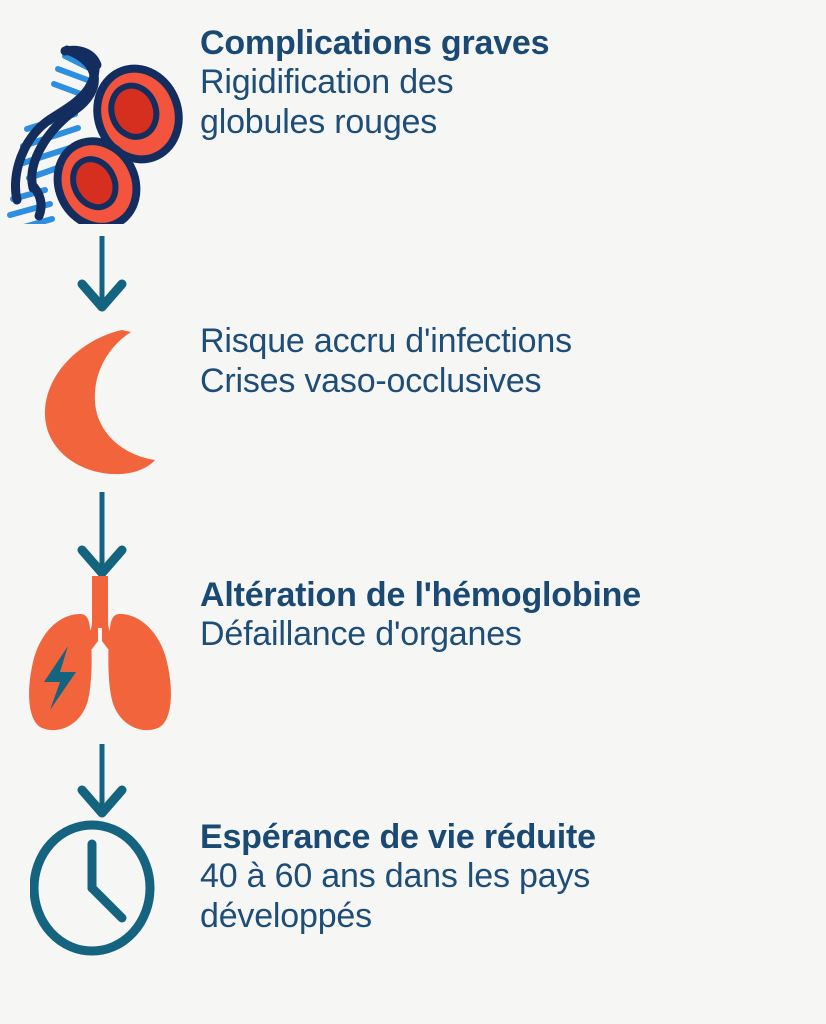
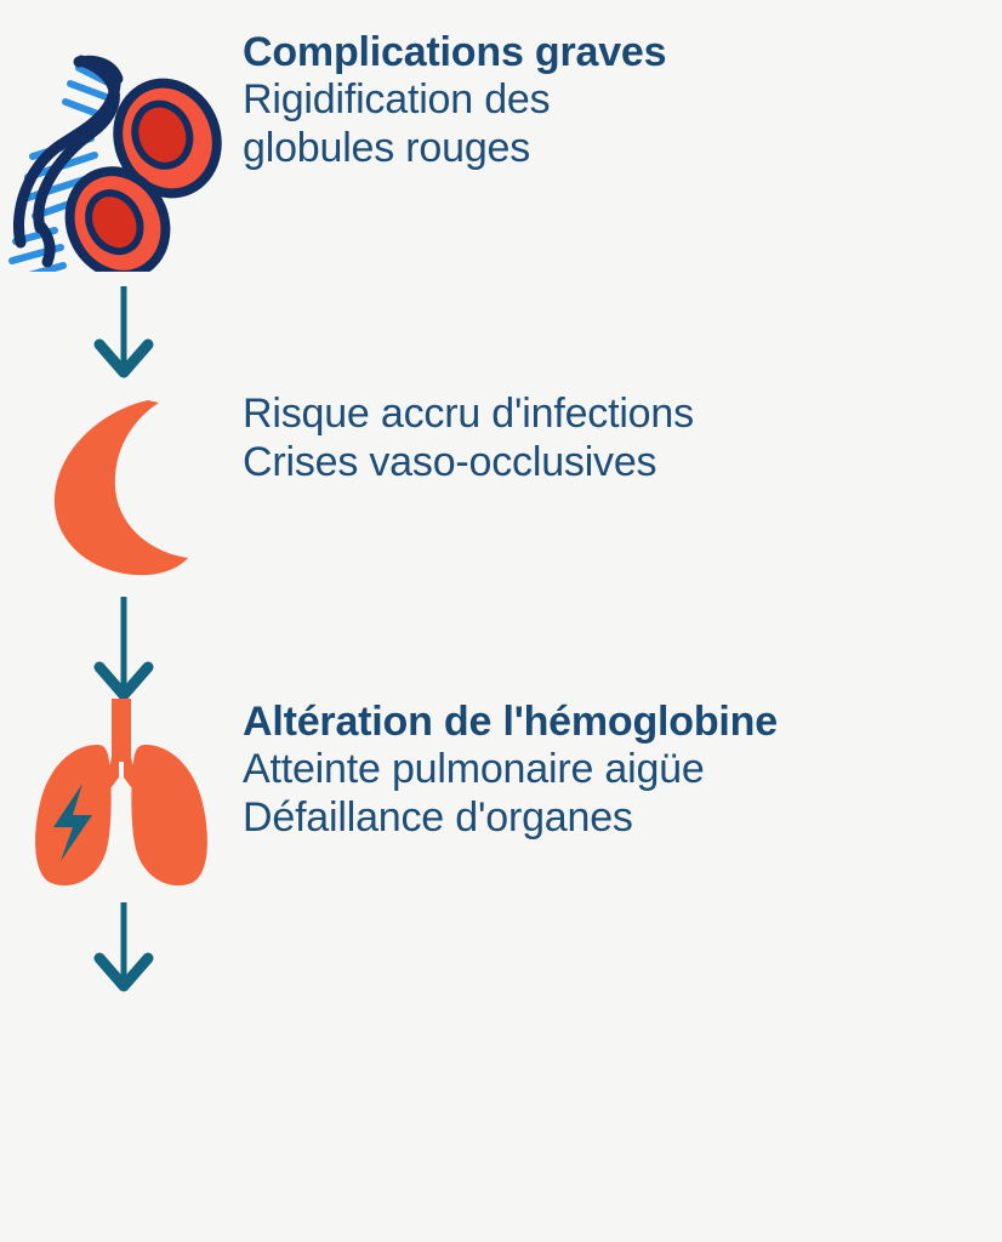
  Complications graves
  Rigidification des
  globules rouges
  Risque accru d'infections
  Crises vaso-occlusives
  Altération de l'hémoglobine
+ Atteinte pulmonaire aigüe
  Défaillance d'organes
- Espérance de vie réduite
- 40 à 60 ans dans les pays
- développés
